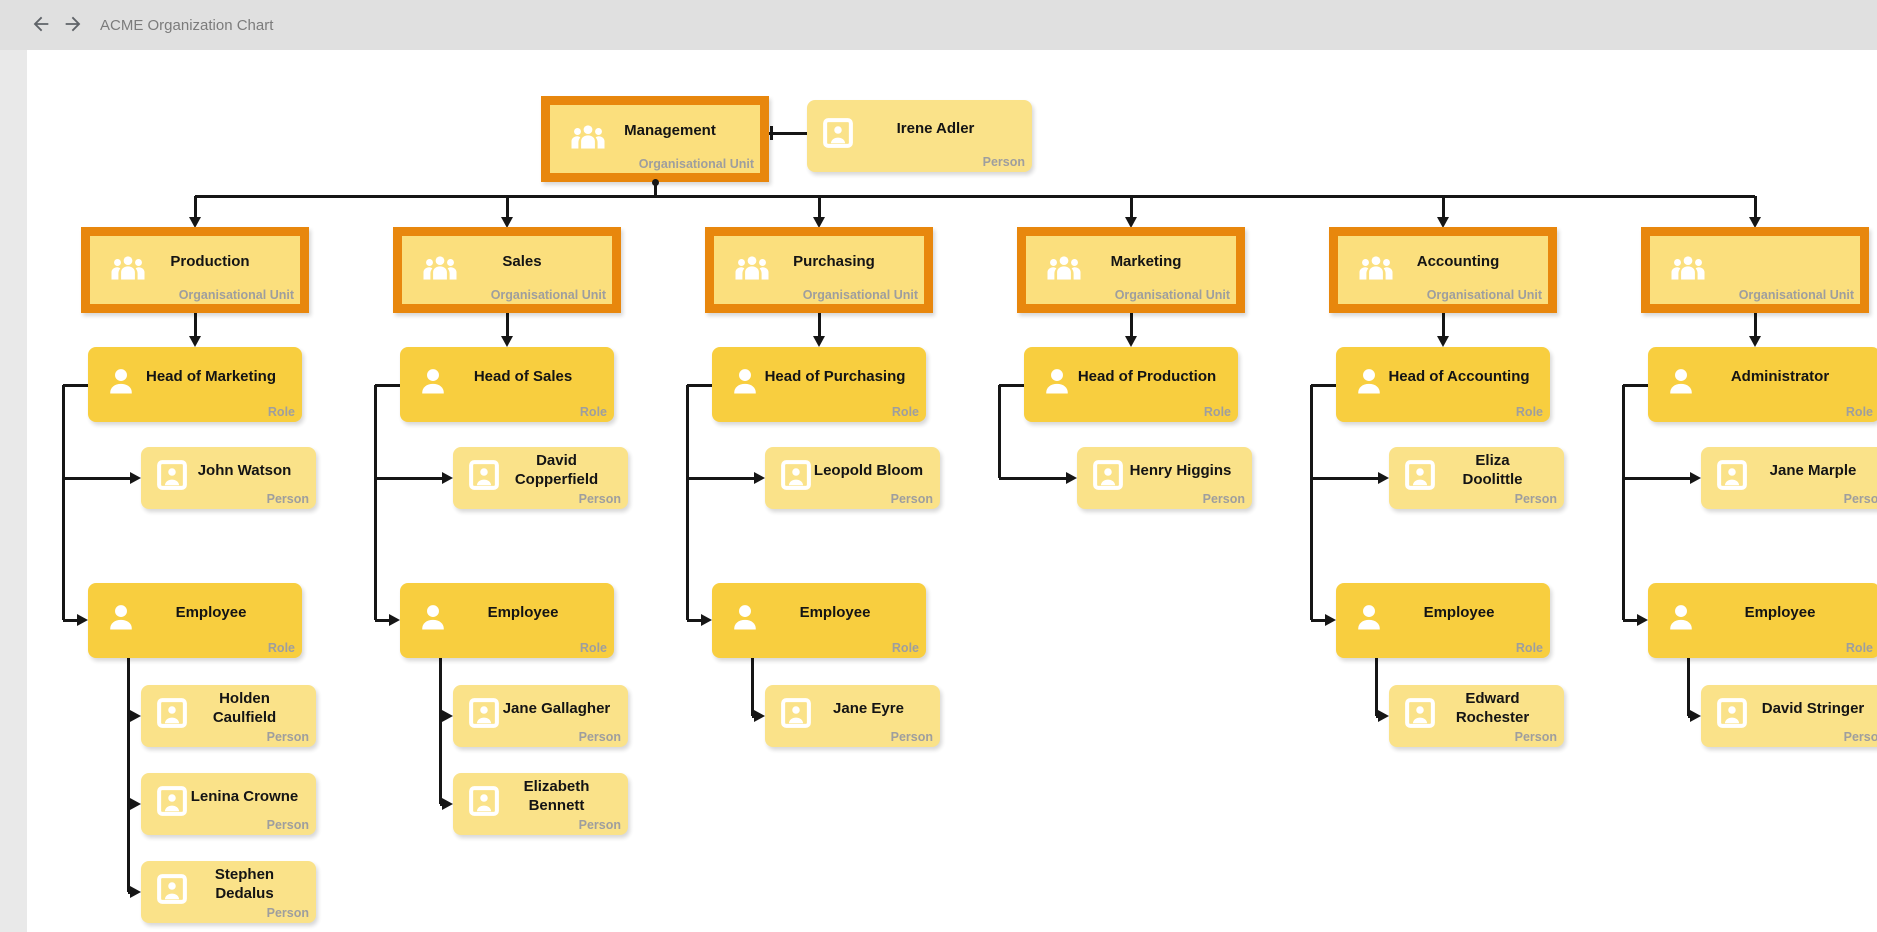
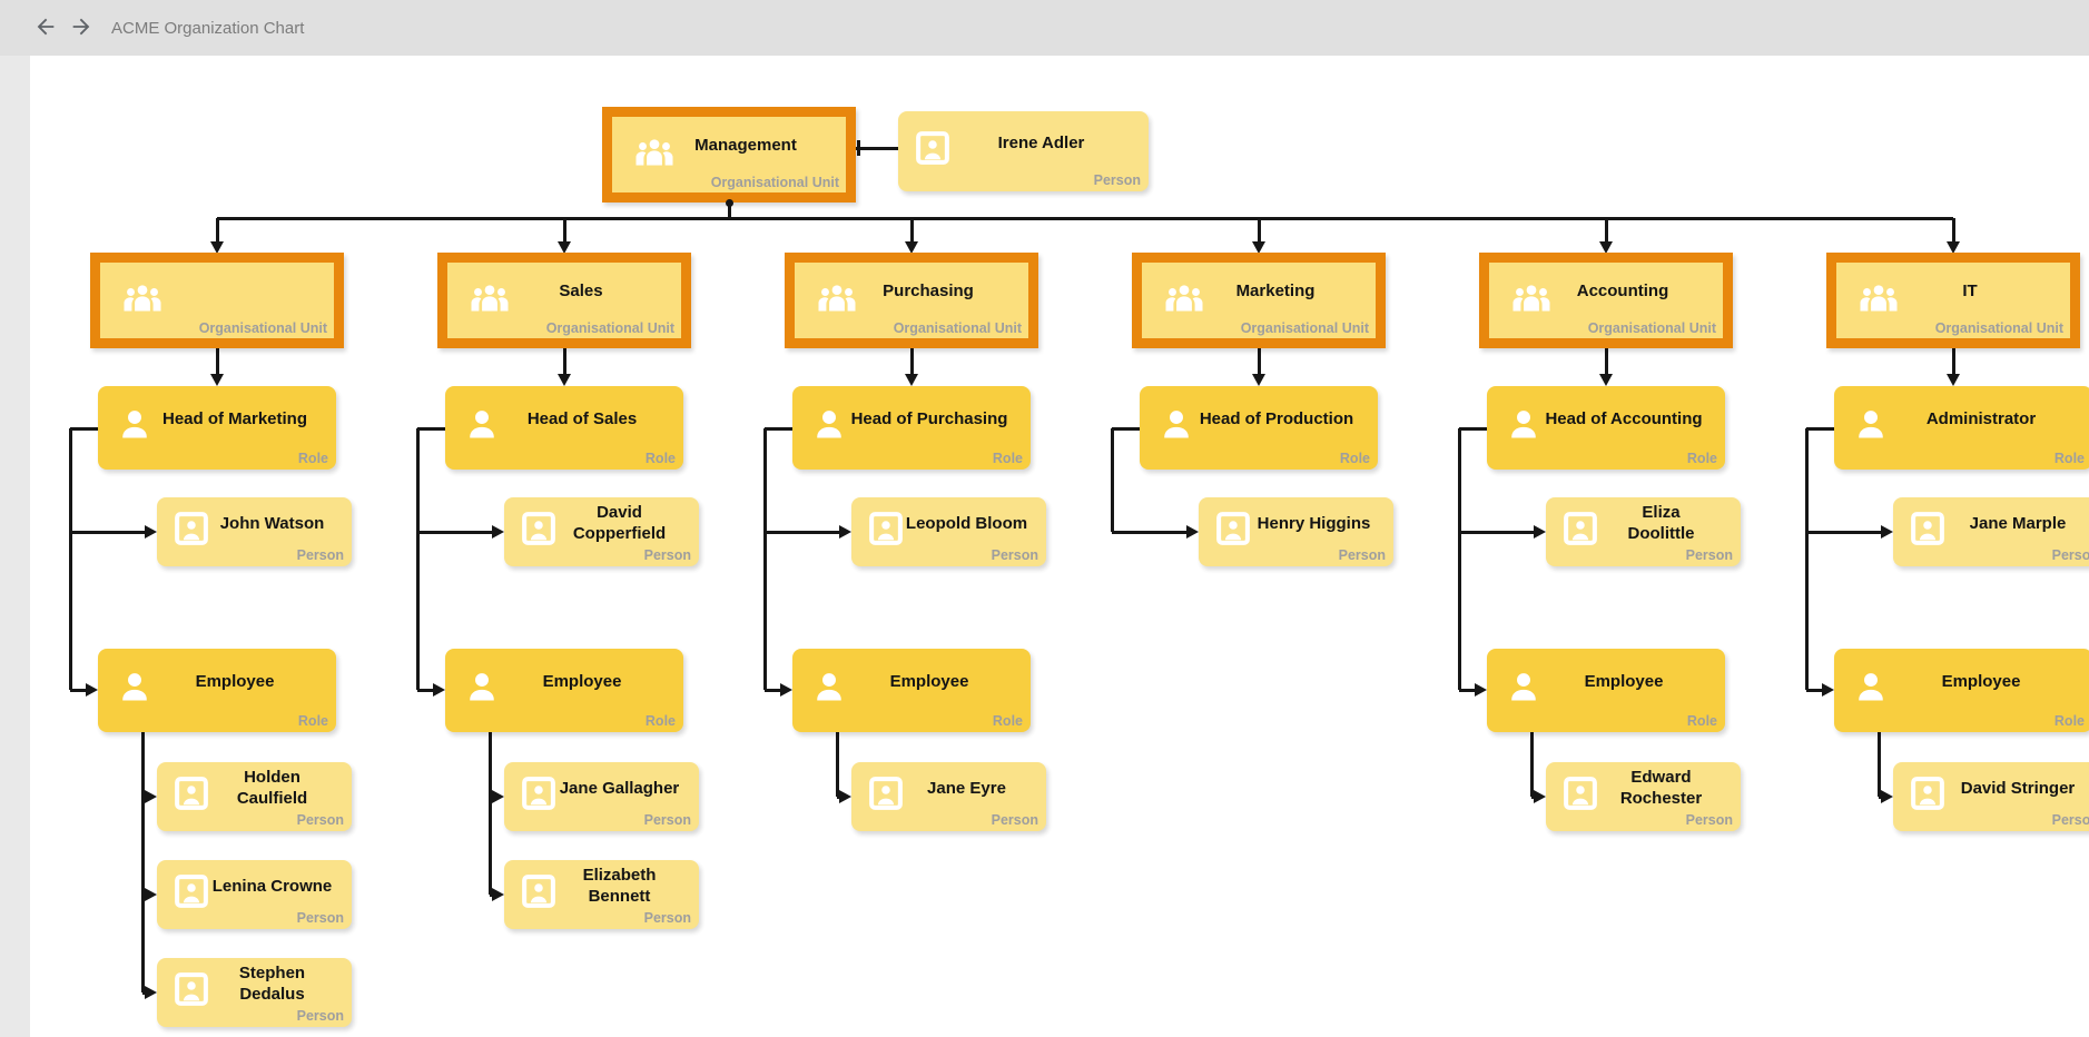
  ACME Organization Chart
  John Watson
  Person
  Holden
  Caulfield
  Person
  Lenina Crowne
  Person
  Stephen
  Dedalus
  Person
  Employee
  Role
  Head of Marketing
  Role
- Production
  Organisational Unit
  David
  Copperfield
  Person
  Jane Gallagher
  Person
  Elizabeth
  Bennett
  Person
  Employee
  Role
  Head of Sales
  Role
  Sales
  Organisational Unit
  Leopold Bloom
  Person
  Jane Eyre
  Person
  Employee
  Role
  Head of Purchasing
  Role
  Purchasing
  Organisational Unit
  Henry Higgins
  Person
  Head of Production
  Role
  Marketing
  Organisational Unit
  Eliza
  Doolittle
  Person
  Edward
  Rochester
  Person
  Employee
  Role
  Head of Accounting
  Role
  Accounting
  Organisational Unit
  Jane Marple
  Perso
  David Stringer
  Perso
  Employee
  Role
  Administrator
  Role
+ IT
  Organisational Unit
  Management
  Organisational Unit
  Irene Adler
  Person
